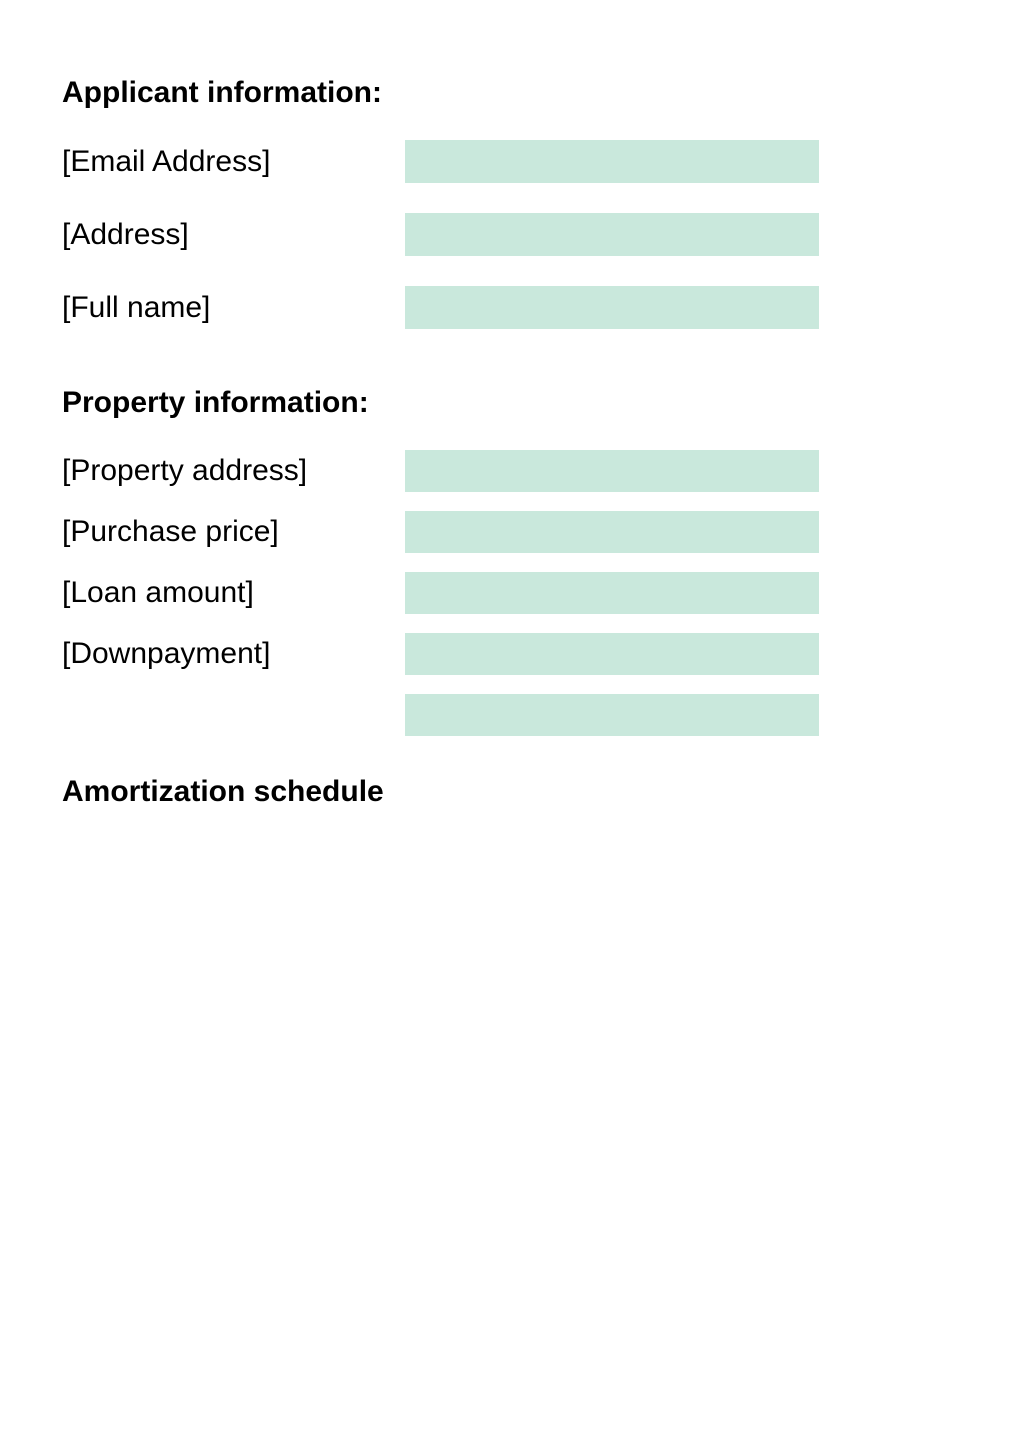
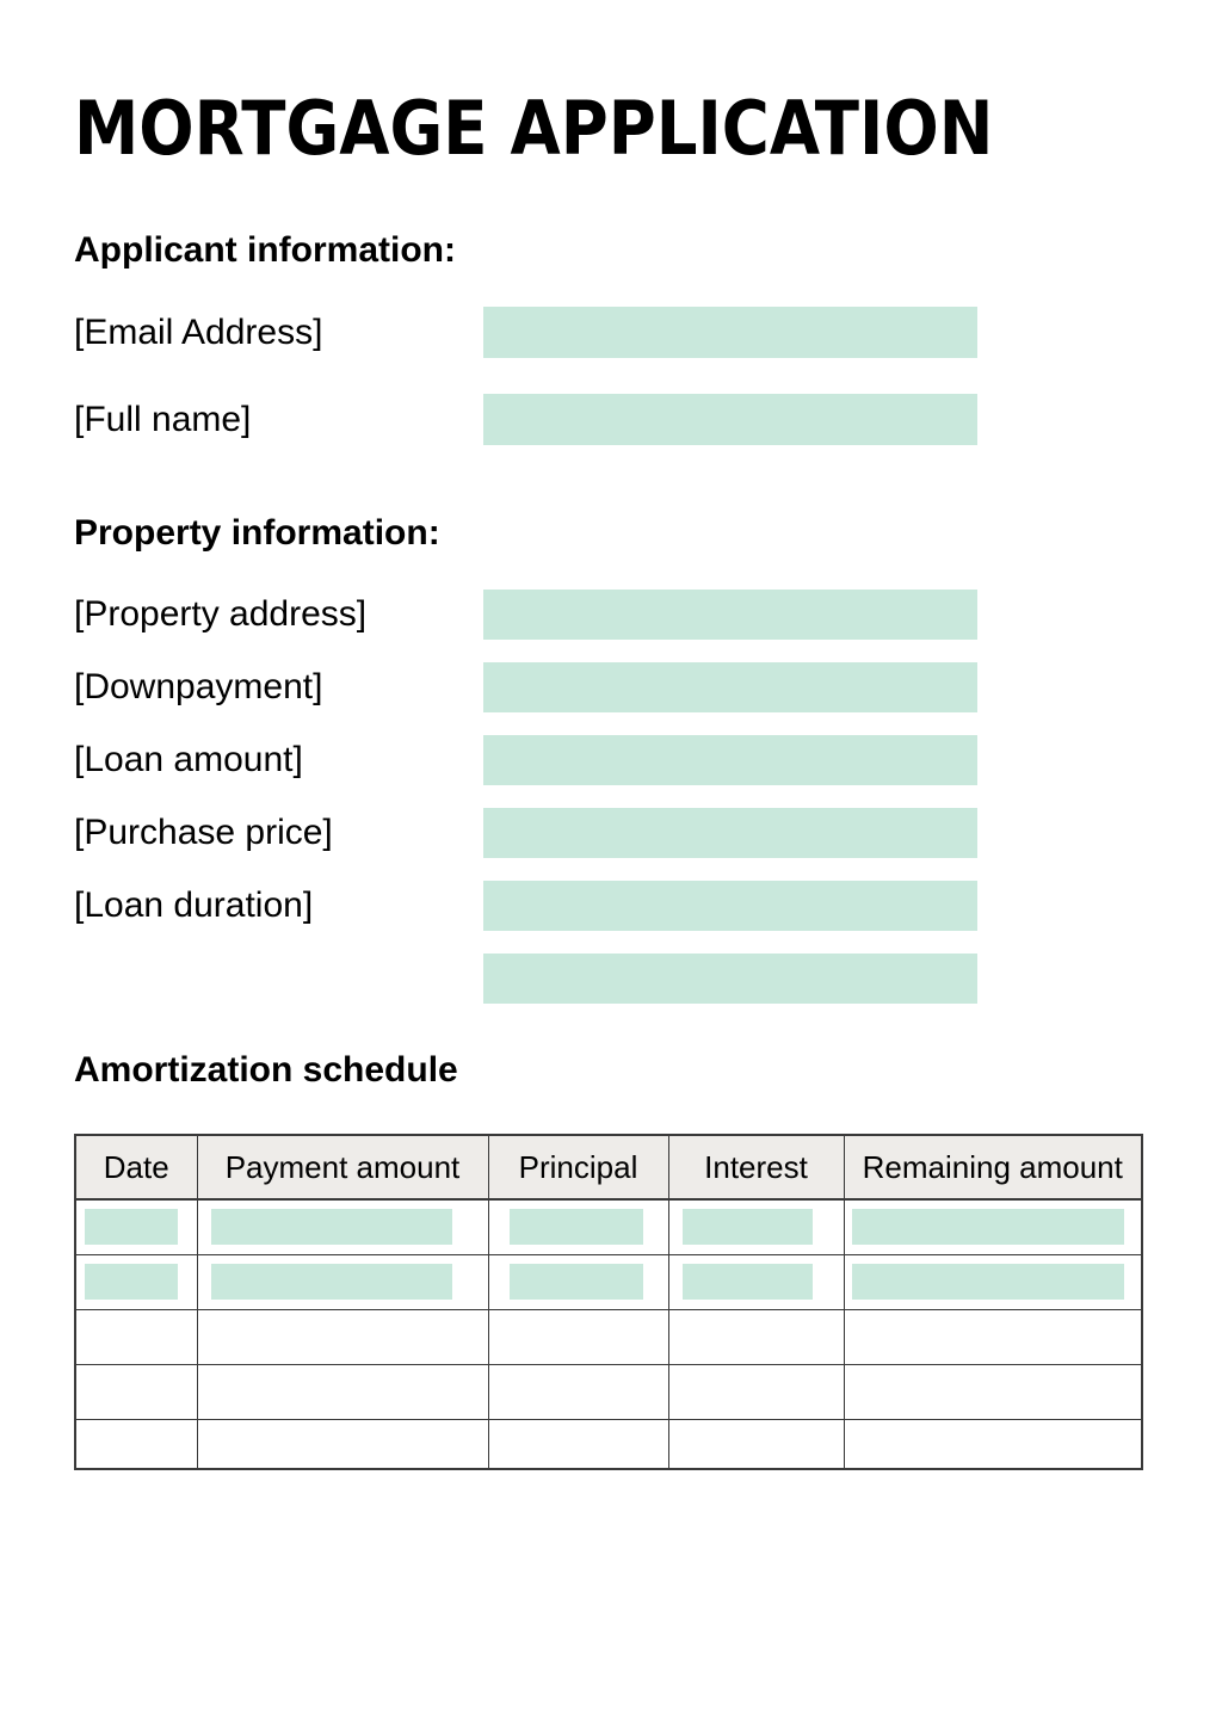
+ MORTGAGE APPLICATION
  Applicant information:
  [Email Address]
- [Address]
  [Full name]
  Property information:
  [Property address]
- [Purchase price]
+ [Downpayment]
  [Loan amount]
- [Downpayment]
+ [Purchase price]
+ [Loan duration]
  Amortization schedule
+ Date	Payment amount	Principal	Interest	Remaining amount
